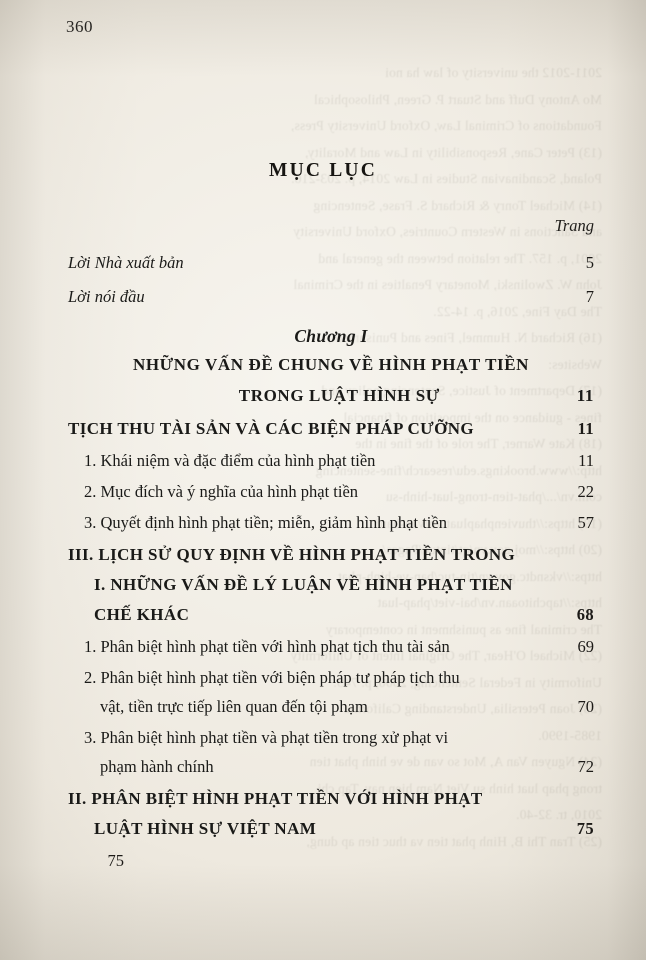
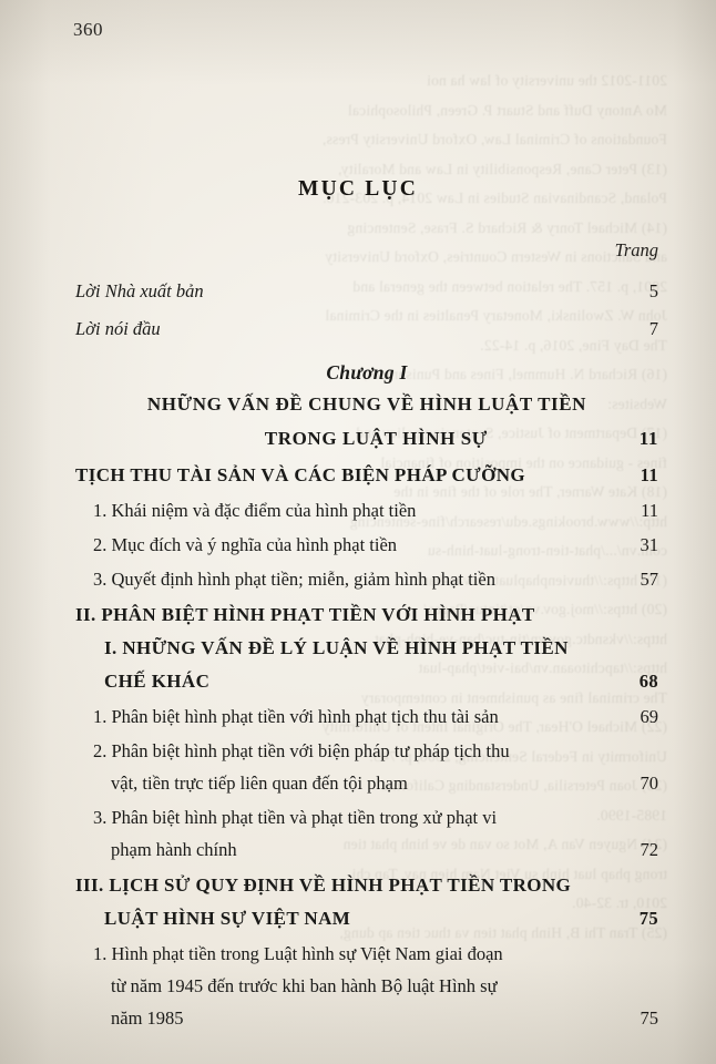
  360
  MỤC LỤC
  Trang
  Lời Nhà xuất bản
  5
  Lời nói đầu
  7
  Chương I
- NHỮNG VẤN ĐỀ CHUNG VỀ HÌNH PHẠT TIỀN
+ NHỮNG VẤN ĐỀ CHUNG VỀ HÌNH LUẬT TIỀN
  TRONG LUẬT HÌNH SỰ
  11
  TỊCH THU TÀI SẢN VÀ CÁC BIỆN PHÁP CƯỠNG
  11
  1. Khái niệm và đặc điểm của hình phạt tiền
  11
  2. Mục đích và ý nghĩa của hình phạt tiền
- 22
+ 31
  3. Quyết định hình phạt tiền; miễn, giảm hình phạt tiền
  57
- III. LỊCH SỬ QUY ĐỊNH VỀ HÌNH PHẠT TIỀN TRONG
+ II. PHÂN BIỆT HÌNH PHẠT TIỀN VỚI HÌNH PHẠT
  I. NHỮNG VẤN ĐỀ LÝ LUẬN VỀ HÌNH PHẠT TIỀN
  CHẾ KHÁC
  68
  1. Phân biệt hình phạt tiền với hình phạt tịch thu tài sản
  69
  2. Phân biệt hình phạt tiền với biện pháp tư pháp tịch thu
  vật, tiền trực tiếp liên quan đến tội phạm
  70
  3. Phân biệt hình phạt tiền và phạt tiền trong xử phạt vi
  phạm hành chính
  72
- II. PHÂN BIỆT HÌNH PHẠT TIỀN VỚI HÌNH PHẠT
+ III. LỊCH SỬ QUY ĐỊNH VỀ HÌNH PHẠT TIỀN TRONG
  LUẬT HÌNH SỰ VIỆT NAM
  75
+ 1. Hình phạt tiền trong Luật hình sự Việt Nam giai đoạn
+ từ năm 1945 đến trước khi ban hành Bộ luật Hình sự
+ năm 1985
  75
